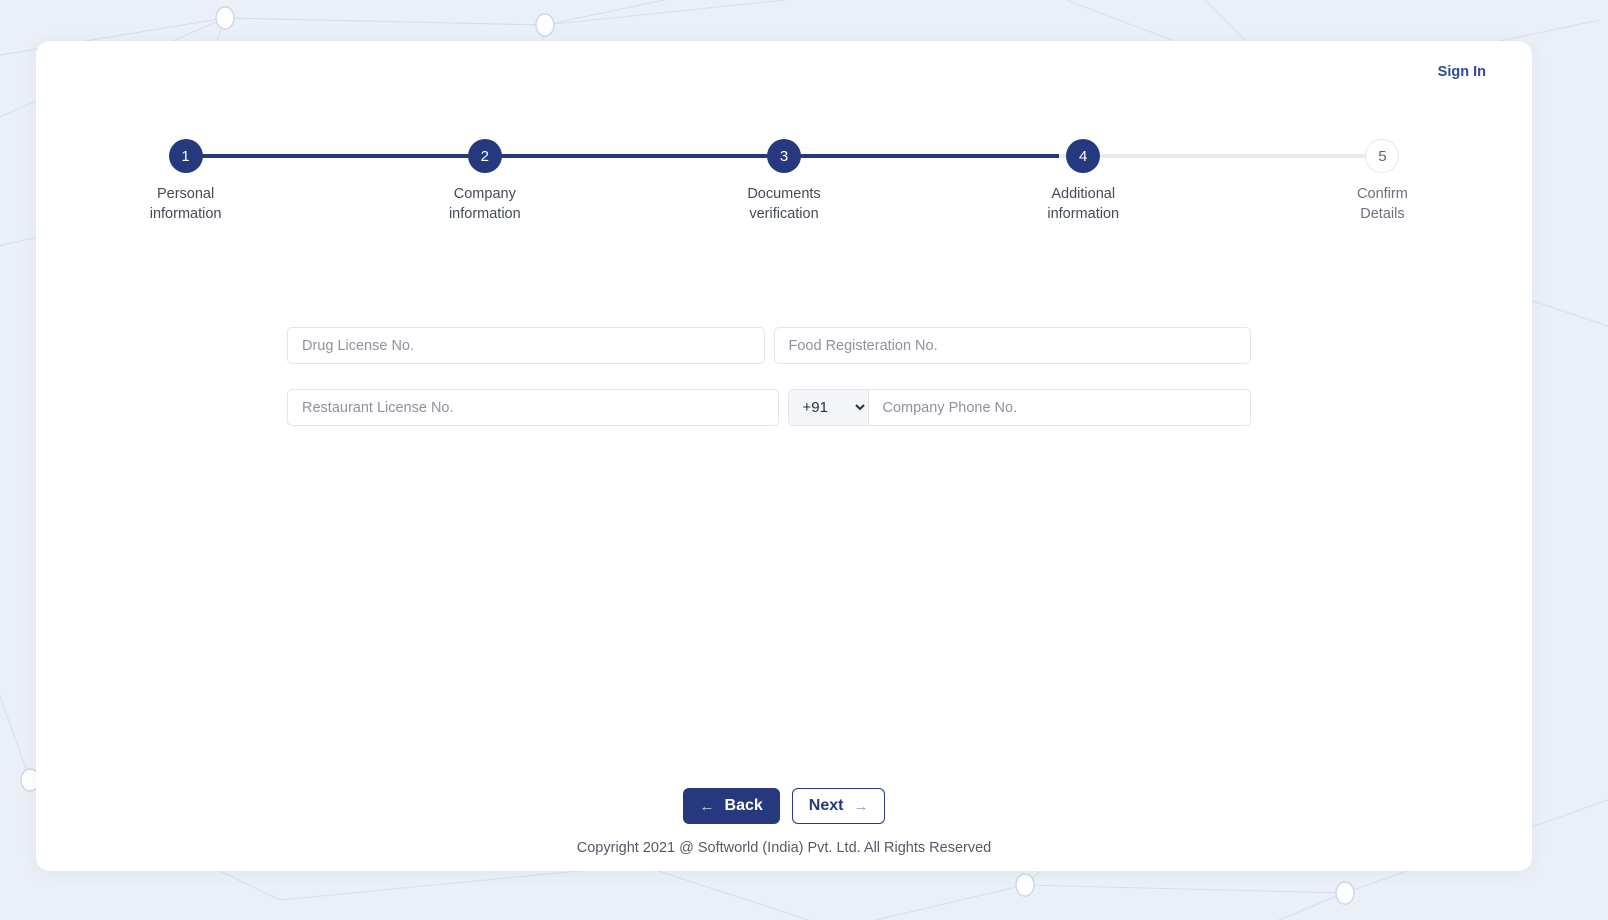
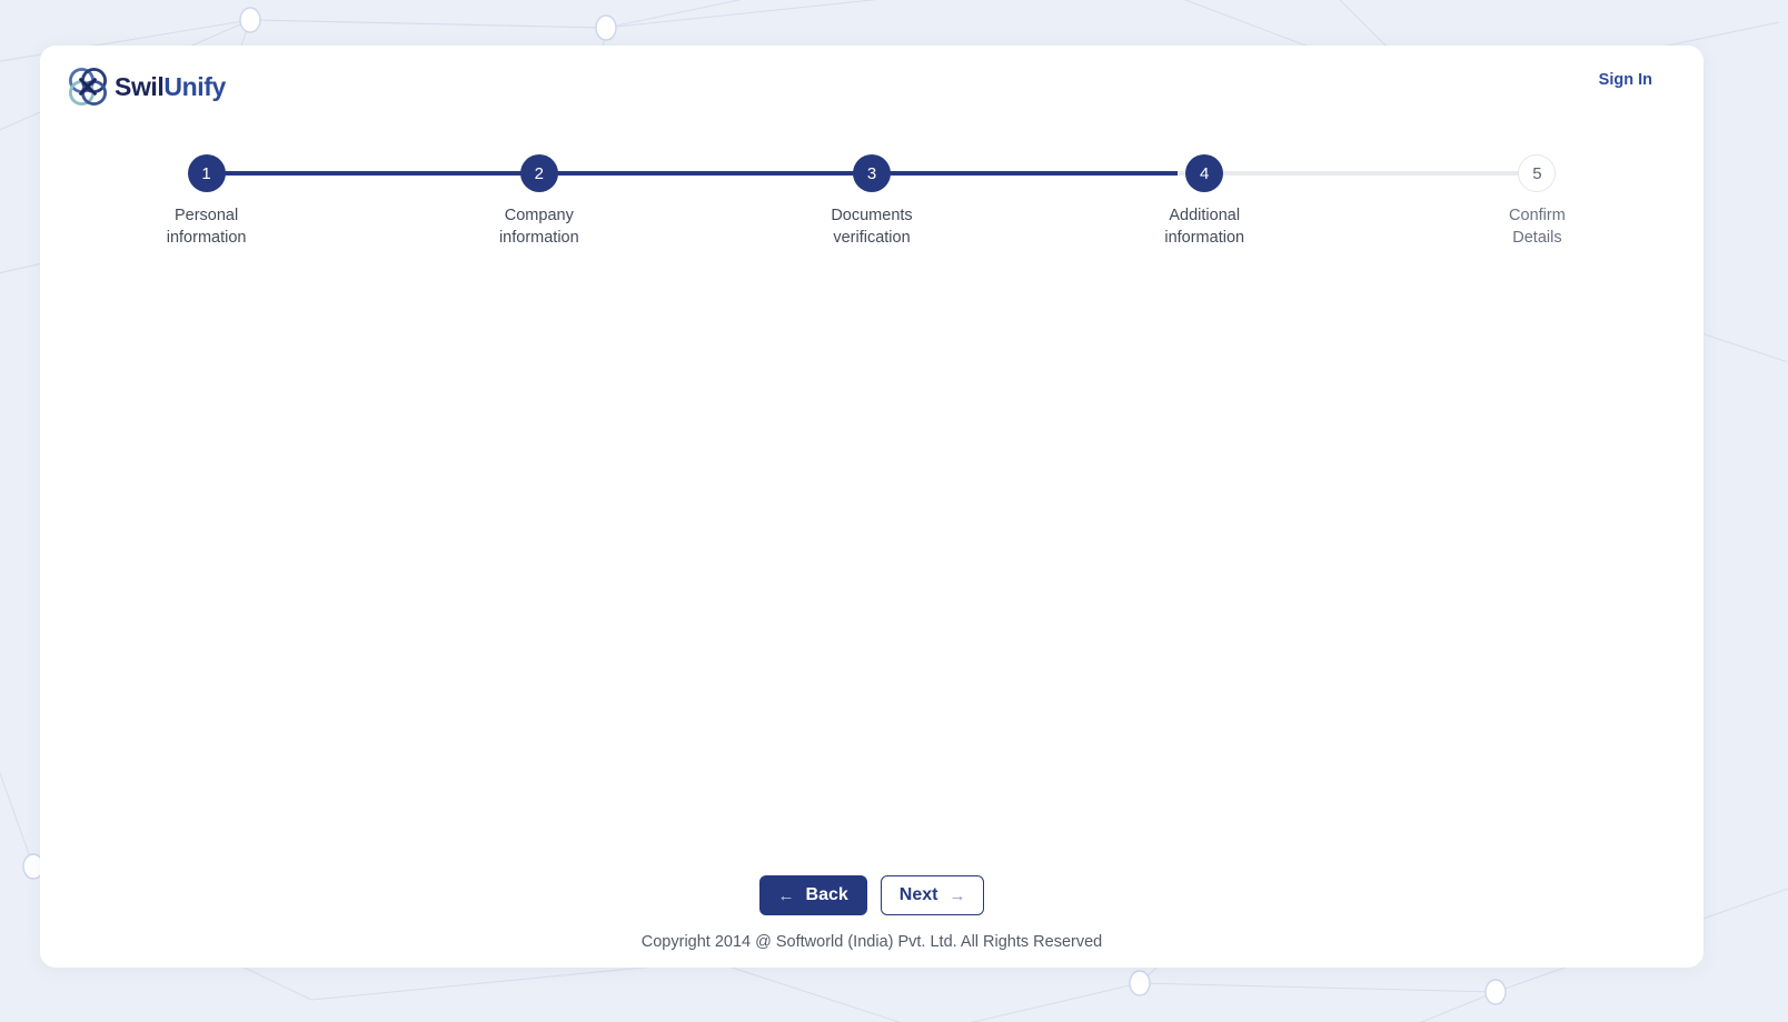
+ SwilUnify
  Sign In
  1
  Personal
  information
  2
  Company
  information
  3
  Documents
  verification
  4
  Additional
  information
  5
  Confirm
  Details
- Drug License No.
- Food Registeration No.
- Restaurant License No.
- +91
- Company Phone No.
  ←
  Back
  Next
  →
- Copyright 2021 @ Softworld (India) Pvt. Ltd. All Rights Reserved
+ Copyright 2014 @ Softworld (India) Pvt. Ltd. All Rights Reserved
